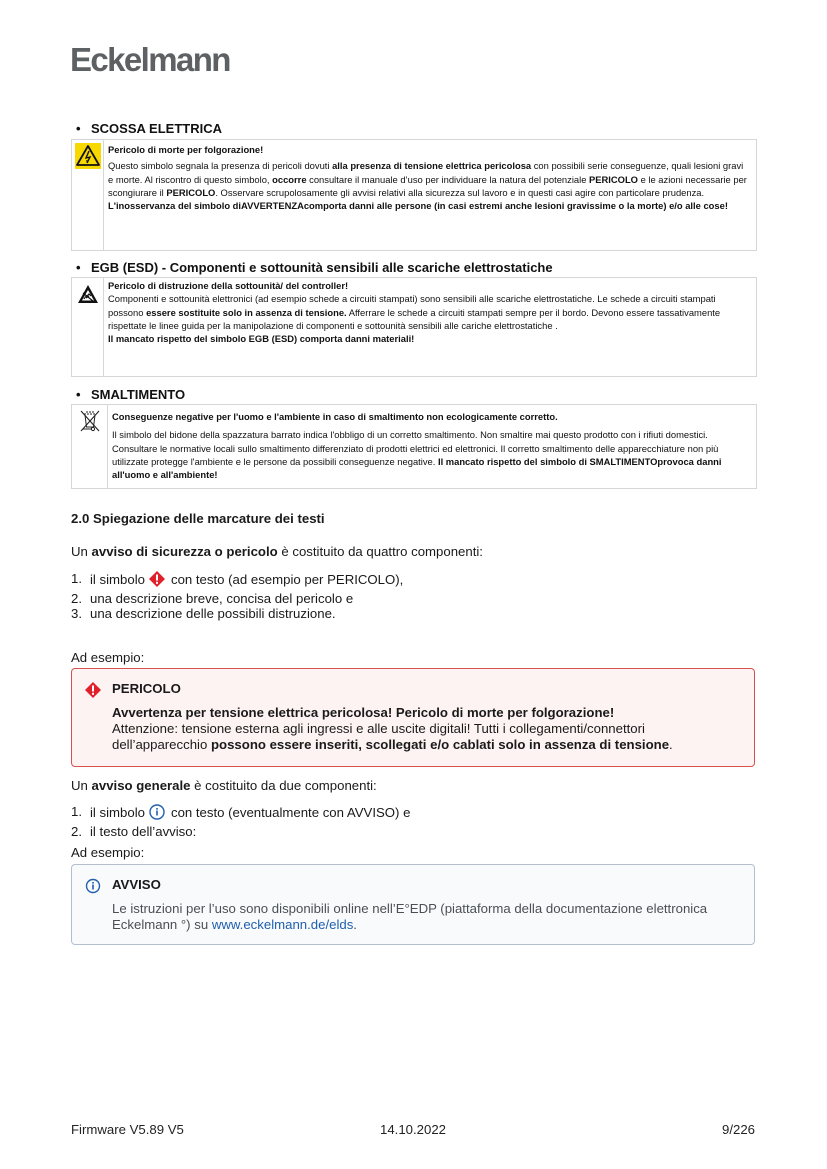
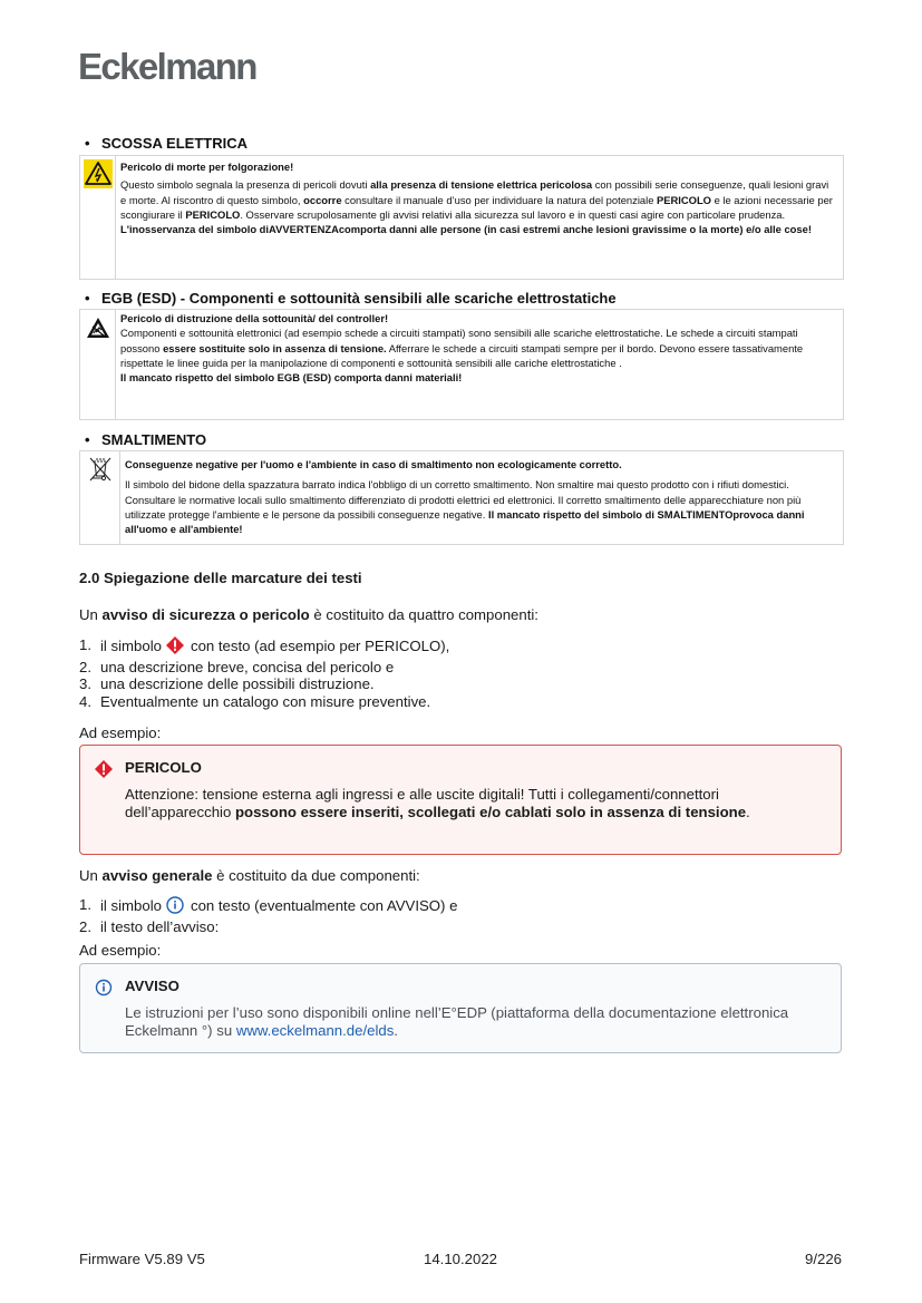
  Eckelmann
  • SCOSSA ELETTRICA
  Pericolo di morte per folgorazione!
  Questo simbolo segnala la presenza di pericoli dovuti alla presenza di tensione elettrica pericolosa con possibili serie conseguenze, quali lesioni gravi e morte. Al riscontro di questo simbolo, occorre consultare il manuale d’uso per individuare la natura del potenziale PERICOLO e le azioni necessarie per scongiurare il PERICOLO. Osservare scrupolosamente gli avvisi relativi alla sicurezza sul lavoro e in questi casi agire con particolare prudenza.
  L'inosservanza del simbolo diAVVERTENZAcomporta danni alle persone (in casi estremi anche lesioni gravissime o la morte) e/o alle cose!
  • EGB (ESD) - Componenti e sottounità sensibili alle scariche elettrostatiche
  Pericolo di distruzione della sottounità/ del controller!
  Componenti e sottounità elettronici (ad esempio schede a circuiti stampati) sono sensibili alle scariche elettrostatiche. Le schede a circuiti stampati possono essere sostituite solo in assenza di tensione. Afferrare le schede a circuiti stampati sempre per il bordo. Devono essere tassativamente rispettate le linee guida per la manipolazione di componenti e sottounità sensibili alle cariche elettrostatiche .
  Il mancato rispetto del simbolo EGB (ESD) comporta danni materiali!
  • SMALTIMENTO
  Conseguenze negative per l'uomo e l'ambiente in caso di smaltimento non ecologicamente corretto.
  Il simbolo del bidone della spazzatura barrato indica l'obbligo di un corretto smaltimento. Non smaltire mai questo prodotto con i rifiuti domestici. Consultare le normative locali sullo smaltimento differenziato di prodotti elettrici ed elettronici. Il corretto smaltimento delle apparecchiature non più utilizzate protegge l'ambiente e le persone da possibili conseguenze negative. Il mancato rispetto del simbolo di SMALTIMENTOprovoca danni all'uomo e all'ambiente!
  2.0 Spiegazione delle marcature dei testi
  Un avviso di sicurezza o pericolo è costituito da quattro componenti:
  1.
  il simbolo con testo (ad esempio per PERICOLO),
  2.
  una descrizione breve, concisa del pericolo e
  3.
  una descrizione delle possibili distruzione.
+ 4.
+ Eventualmente un catalogo con misure preventive.
  Ad esempio:
  PERICOLO
- Avvertenza per tensione elettrica pericolosa! Pericolo di morte per folgorazione!
  Attenzione: tensione esterna agli ingressi e alle uscite digitali! Tutti i collegamenti/connettori
  dell’apparecchio possono essere inseriti, scollegati e/o cablati solo in assenza di tensione.
  Un avviso generale è costituito da due componenti:
  1.
  il simbolo con testo (eventualmente con AVVISO) e
  2.
  il testo dell’avviso:
  Ad esempio:
  AVVISO
  Le istruzioni per l’uso sono disponibili online nell’E°EDP (piattaforma della documentazione elettronica
  Eckelmann °) su www.eckelmann.de/elds.
  Firmware V5.89 V5
  14.10.2022
  9/226
